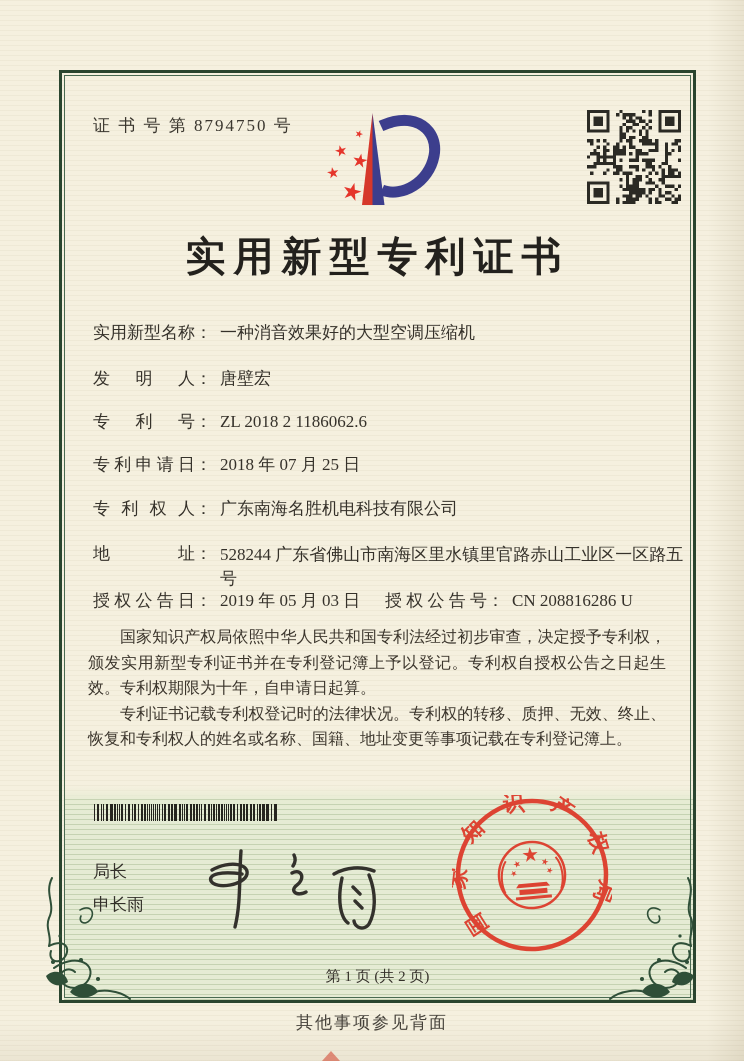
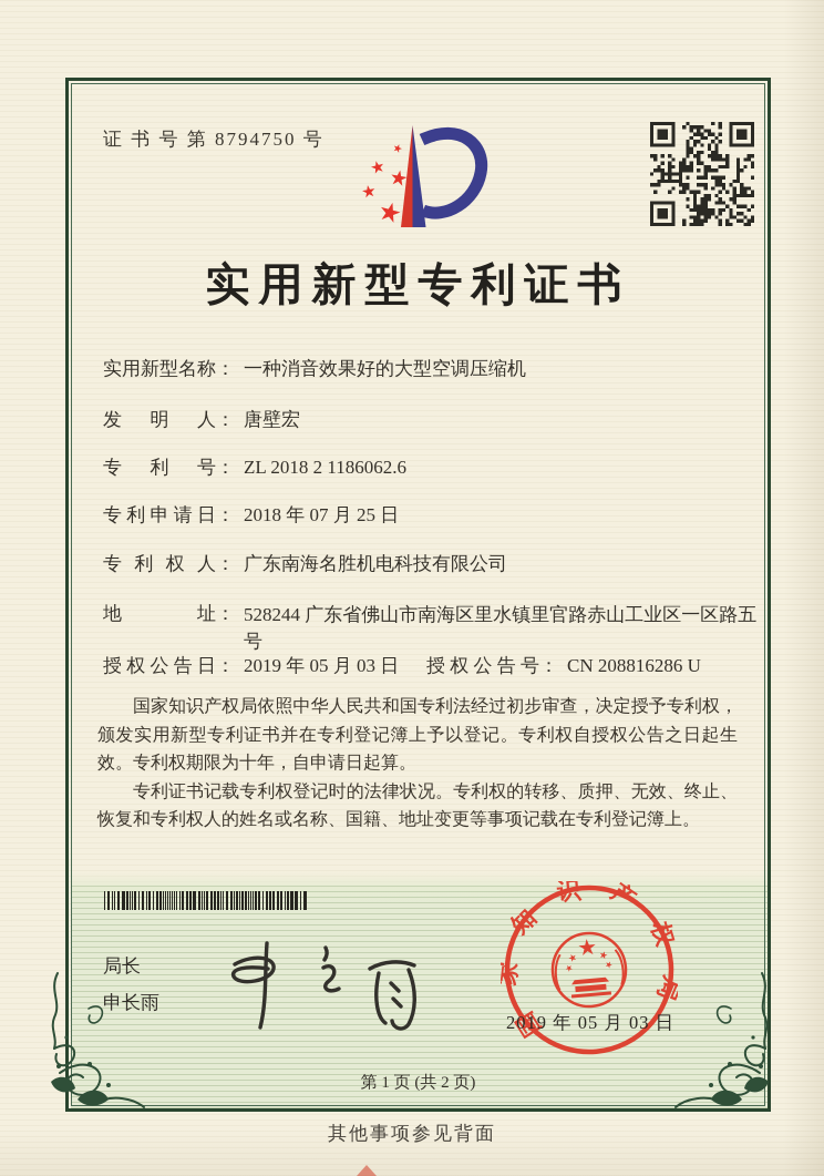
+ 2019 年 05 月 03 日
